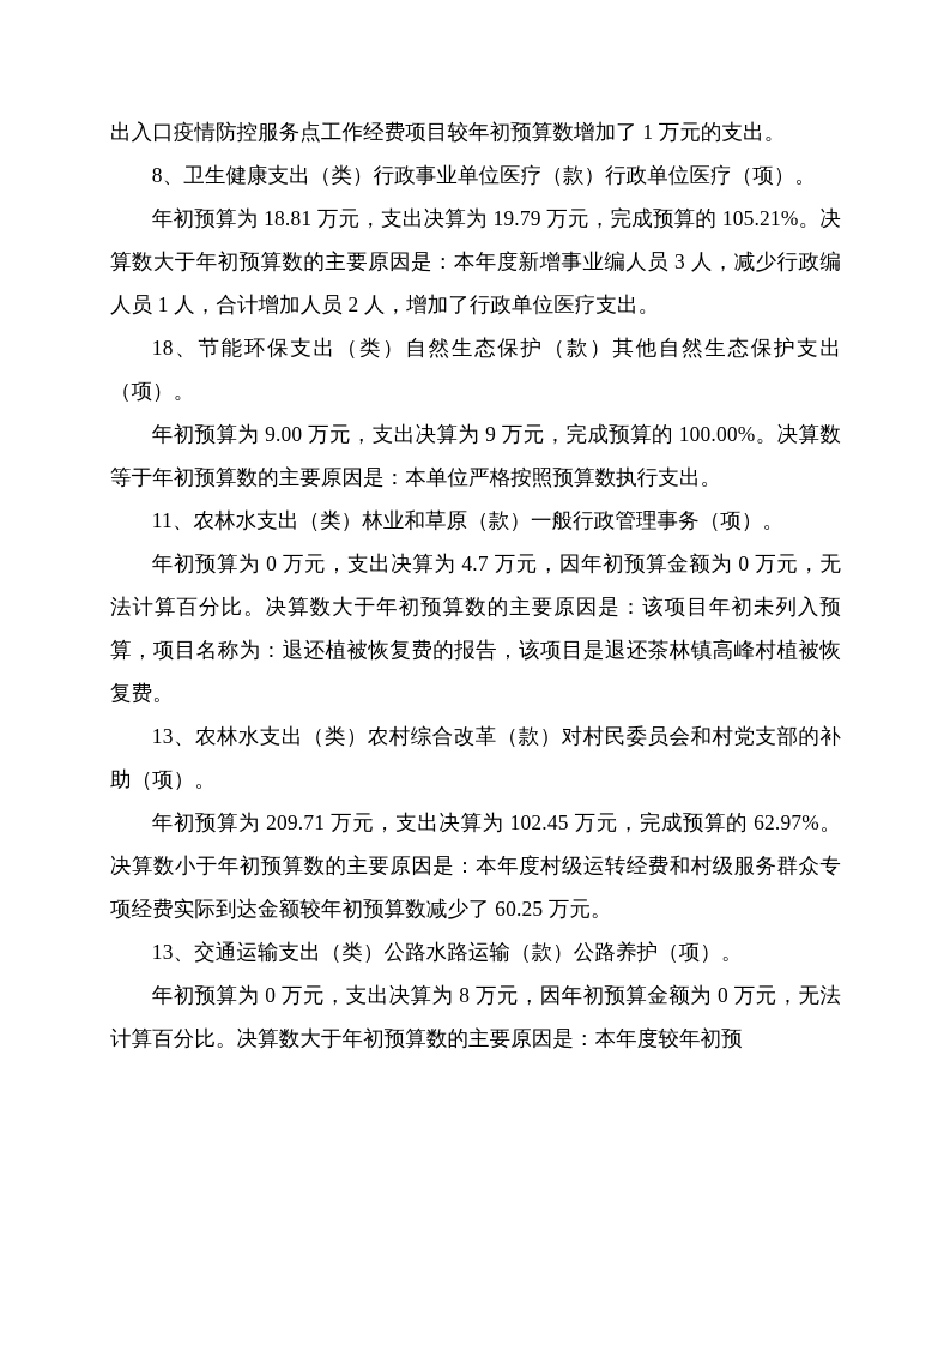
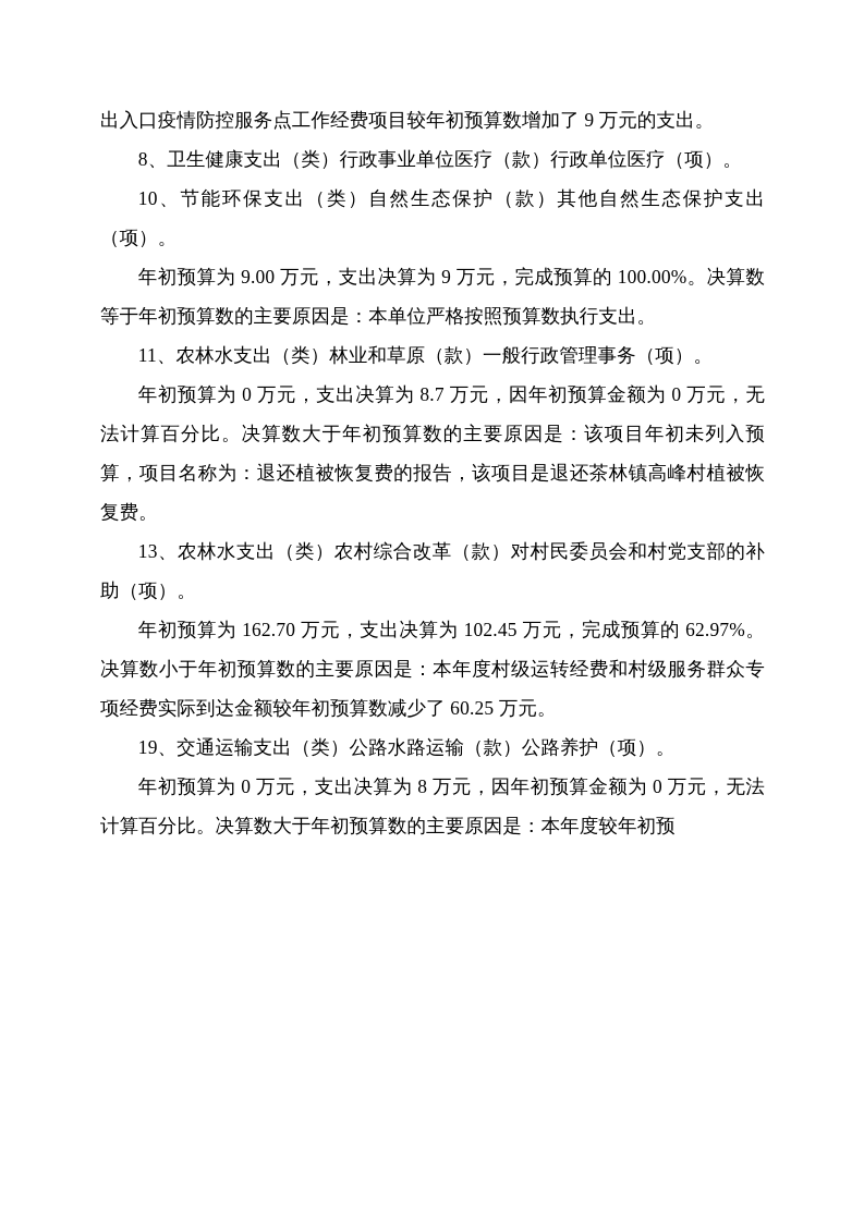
- 出入口疫情防控服务点工作经费项目较年初预算数增加了 1 万元的支出。
+ 出入口疫情防控服务点工作经费项目较年初预算数增加了 9 万元的支出。
  8、卫生健康支出（类）行政事业单位医疗（款）行政单位医疗（项）。
- 年初预算为 18.81 万元，支出决算为 19.79 万元，完成预算的 105.21%。决算数大于年初预算数的主要原因是：本年度新增事业编人员 3 人，减少行政编人员 1 人，合计增加人员 2 人，增加了行政单位医疗支出。
- 18、节能环保支出（类）自然生态保护（款）其他自然生态保护支出（项）。
+ 10、节能环保支出（类）自然生态保护（款）其他自然生态保护支出（项）。
  年初预算为 9.00 万元，支出决算为 9 万元，完成预算的 100.00%。决算数等于年初预算数的主要原因是：本单位严格按照预算数执行支出。
  11、农林水支出（类）林业和草原（款）一般行政管理事务（项）。
- 年初预算为 0 万元，支出决算为 4.7 万元，因年初预算金额为 0 万元，无法计算百分比。决算数大于年初预算数的主要原因是：该项目年初未列入预算，项目名称为：退还植被恢复费的报告，该项目是退还茶林镇高峰村植被恢复费。
+ 年初预算为 0 万元，支出决算为 8.7 万元，因年初预算金额为 0 万元，无法计算百分比。决算数大于年初预算数的主要原因是：该项目年初未列入预算，项目名称为：退还植被恢复费的报告，该项目是退还茶林镇高峰村植被恢复费。
  13、农林水支出（类）农村综合改革（款）对村民委员会和村党支部的补助（项）。
- 年初预算为 209.71 万元，支出决算为 102.45 万元，完成预算的 62.97%。决算数小于年初预算数的主要原因是：本年度村级运转经费和村级服务群众专项经费实际到达金额较年初预算数减少了 60.25 万元。
+ 年初预算为 162.70 万元，支出决算为 102.45 万元，完成预算的 62.97%。决算数小于年初预算数的主要原因是：本年度村级运转经费和村级服务群众专项经费实际到达金额较年初预算数减少了 60.25 万元。
- 13、交通运输支出（类）公路水路运输（款）公路养护（项）。
+ 19、交通运输支出（类）公路水路运输（款）公路养护（项）。
  年初预算为 0 万元，支出决算为 8 万元，因年初预算金额为 0 万元，无法计算百分比。决算数大于年初预算数的主要原因是：本年度较年初预
